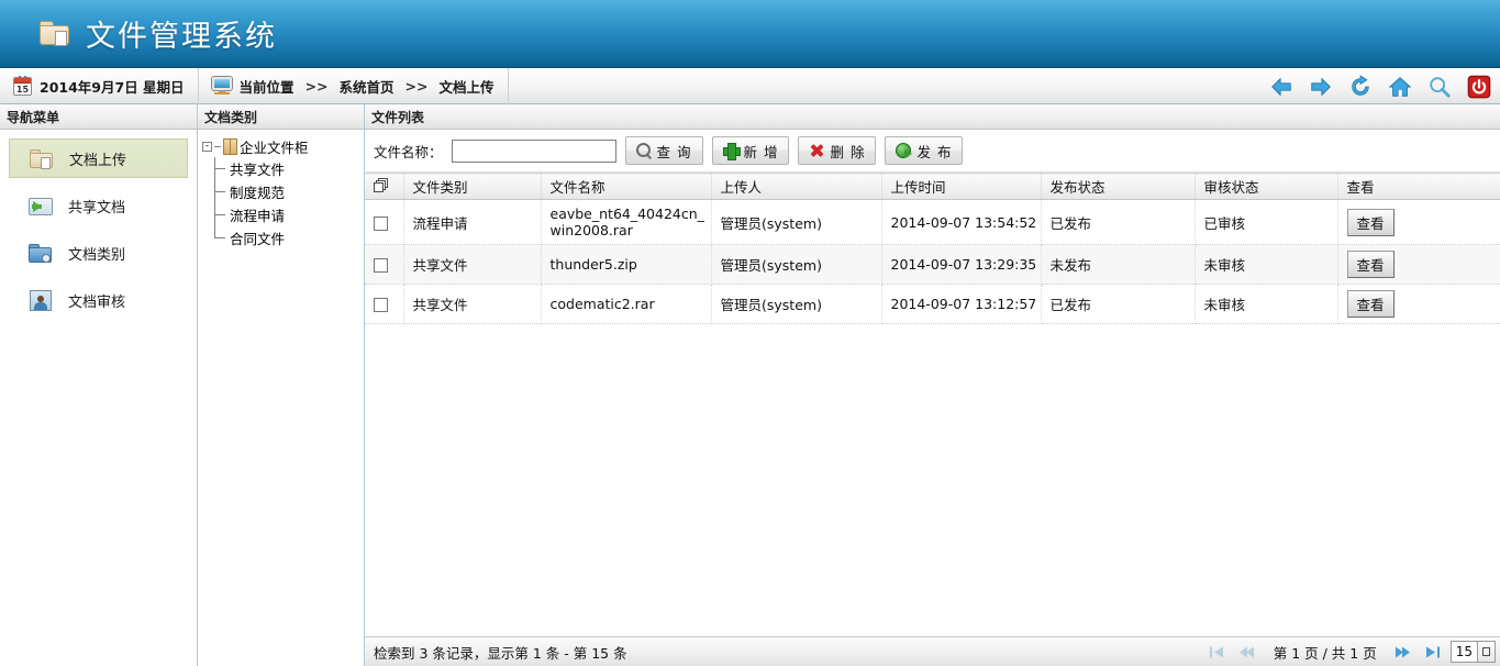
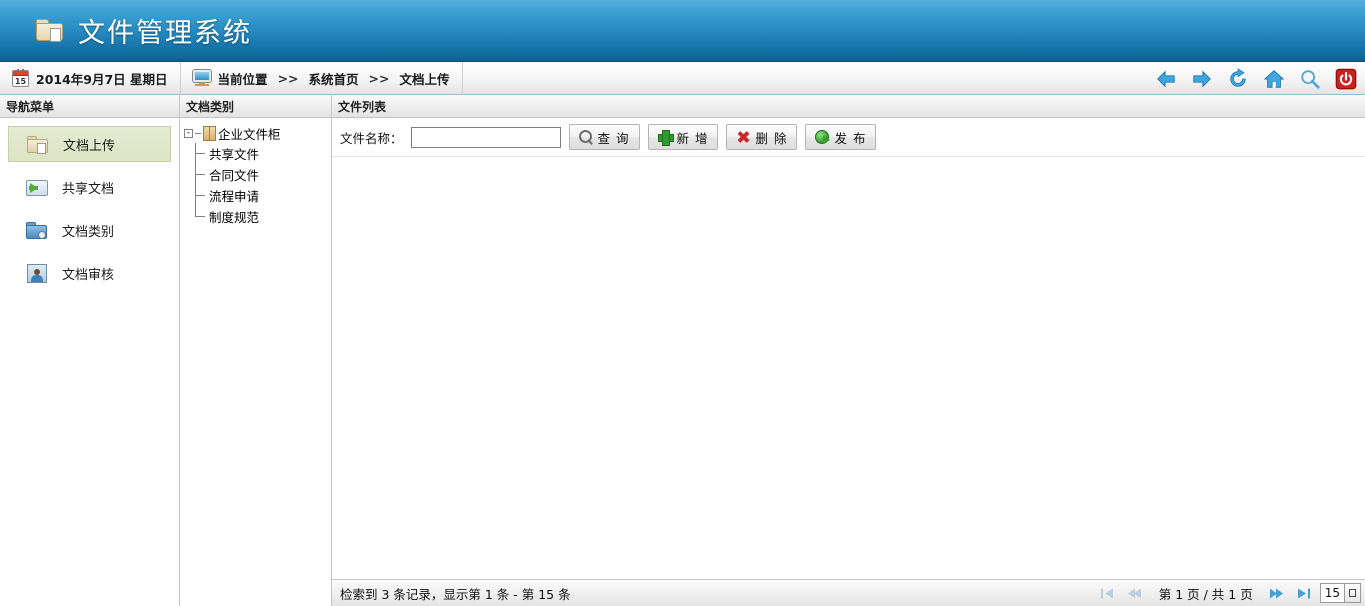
  文件管理系统
  15
  2014年9月7日 星期日
  当前位置
  >>
  系统首页
  >>
  文档上传
  导航菜单
  文档上传
  共享文档
  文档类别
  文档审核
  文档类别
  -
  企业文件柜
  共享文件
- 制度规范
+ 合同文件
  流程申请
- 合同文件
+ 制度规范
  文件列表
  文件名称：
  查 询
  新 增
  删 除
  发 布
- 	文件类别	文件名称	上传人	上传时间	发布状态	审核状态	查看
- 	流程申请	eavbe_nt64_40424cn_win2008.rar	管理员(system)	2014-09-07 13:54:52	已发布	已审核	查看
- 	共享文件	thunder5.zip	管理员(system)	2014-09-07 13:29:35	未发布	未审核	查看
- 	共享文件	codematic2.rar	管理员(system)	2014-09-07 13:12:57	已发布	未审核	查看
  检索到 3 条记录，显示第 1 条 - 第 15 条
  第 1 页 / 共 1 页
  15
